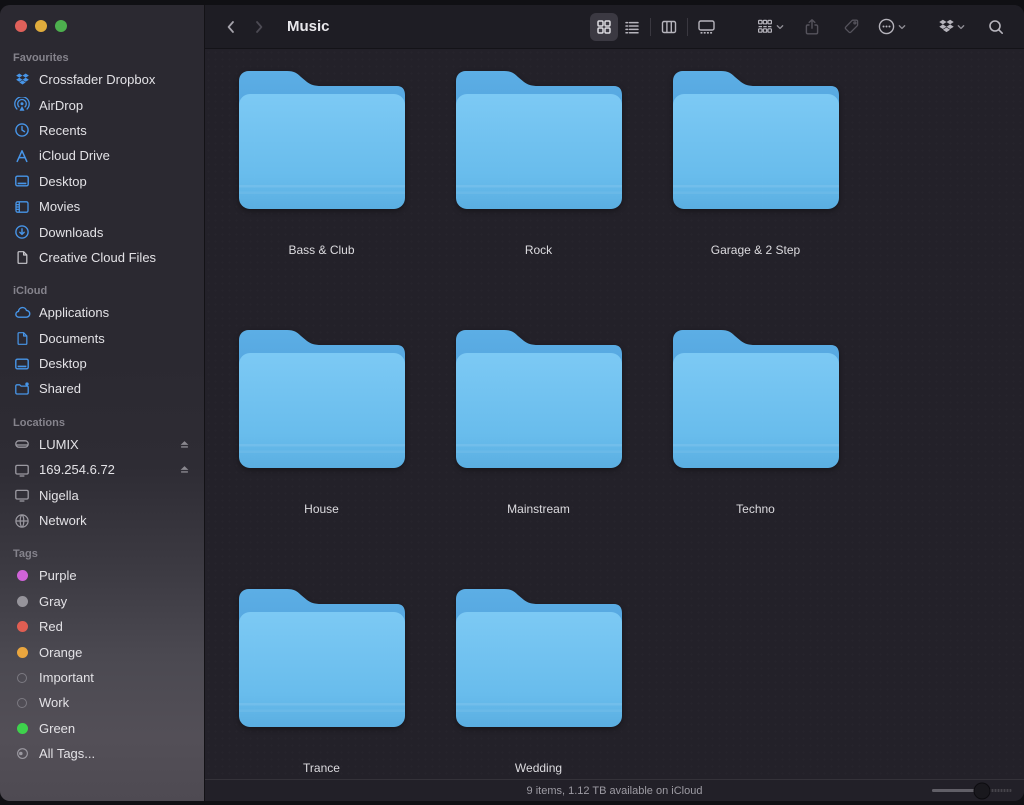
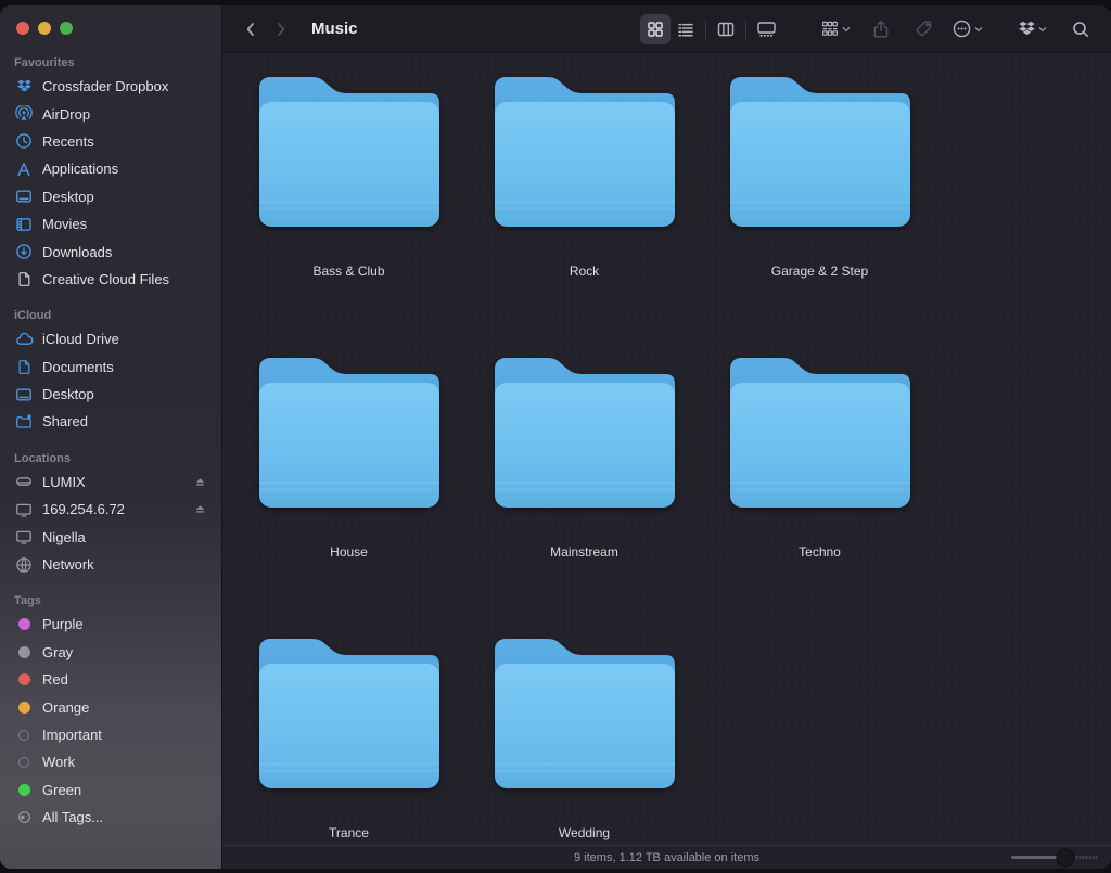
  Favourites
  Crossfader Dropbox
  AirDrop
  Recents
- iCloud Drive
+ Applications
  Desktop
  Movies
  Downloads
  Creative Cloud Files
  iCloud
- Applications
+ iCloud Drive
  Documents
  Desktop
  Shared
  Locations
  LUMIX
  169.254.6.72
  Nigella
  Network
  Tags
  Purple
  Gray
  Red
  Orange
  Important
  Work
  Green
  All Tags...
  Music
  Bass & Club
  Rock
  Garage & 2 Step
  House
  Mainstream
  Techno
  Trance
  Wedding
- 9 items, 1.12 TB available on iCloud
+ 9 items, 1.12 TB available on items
